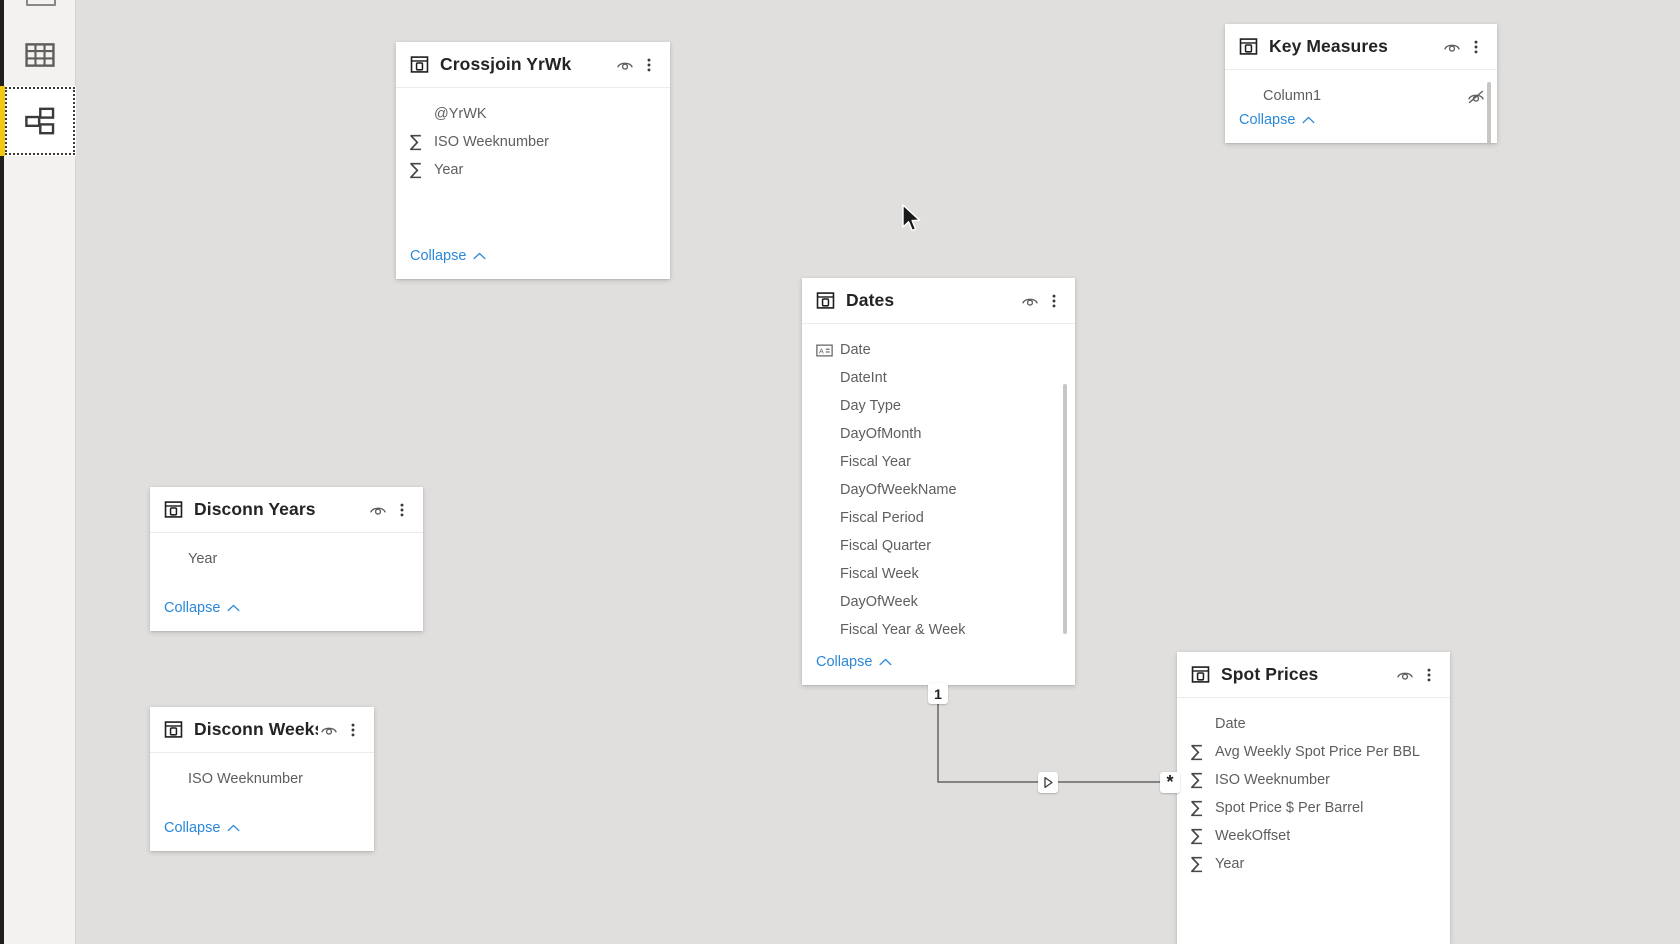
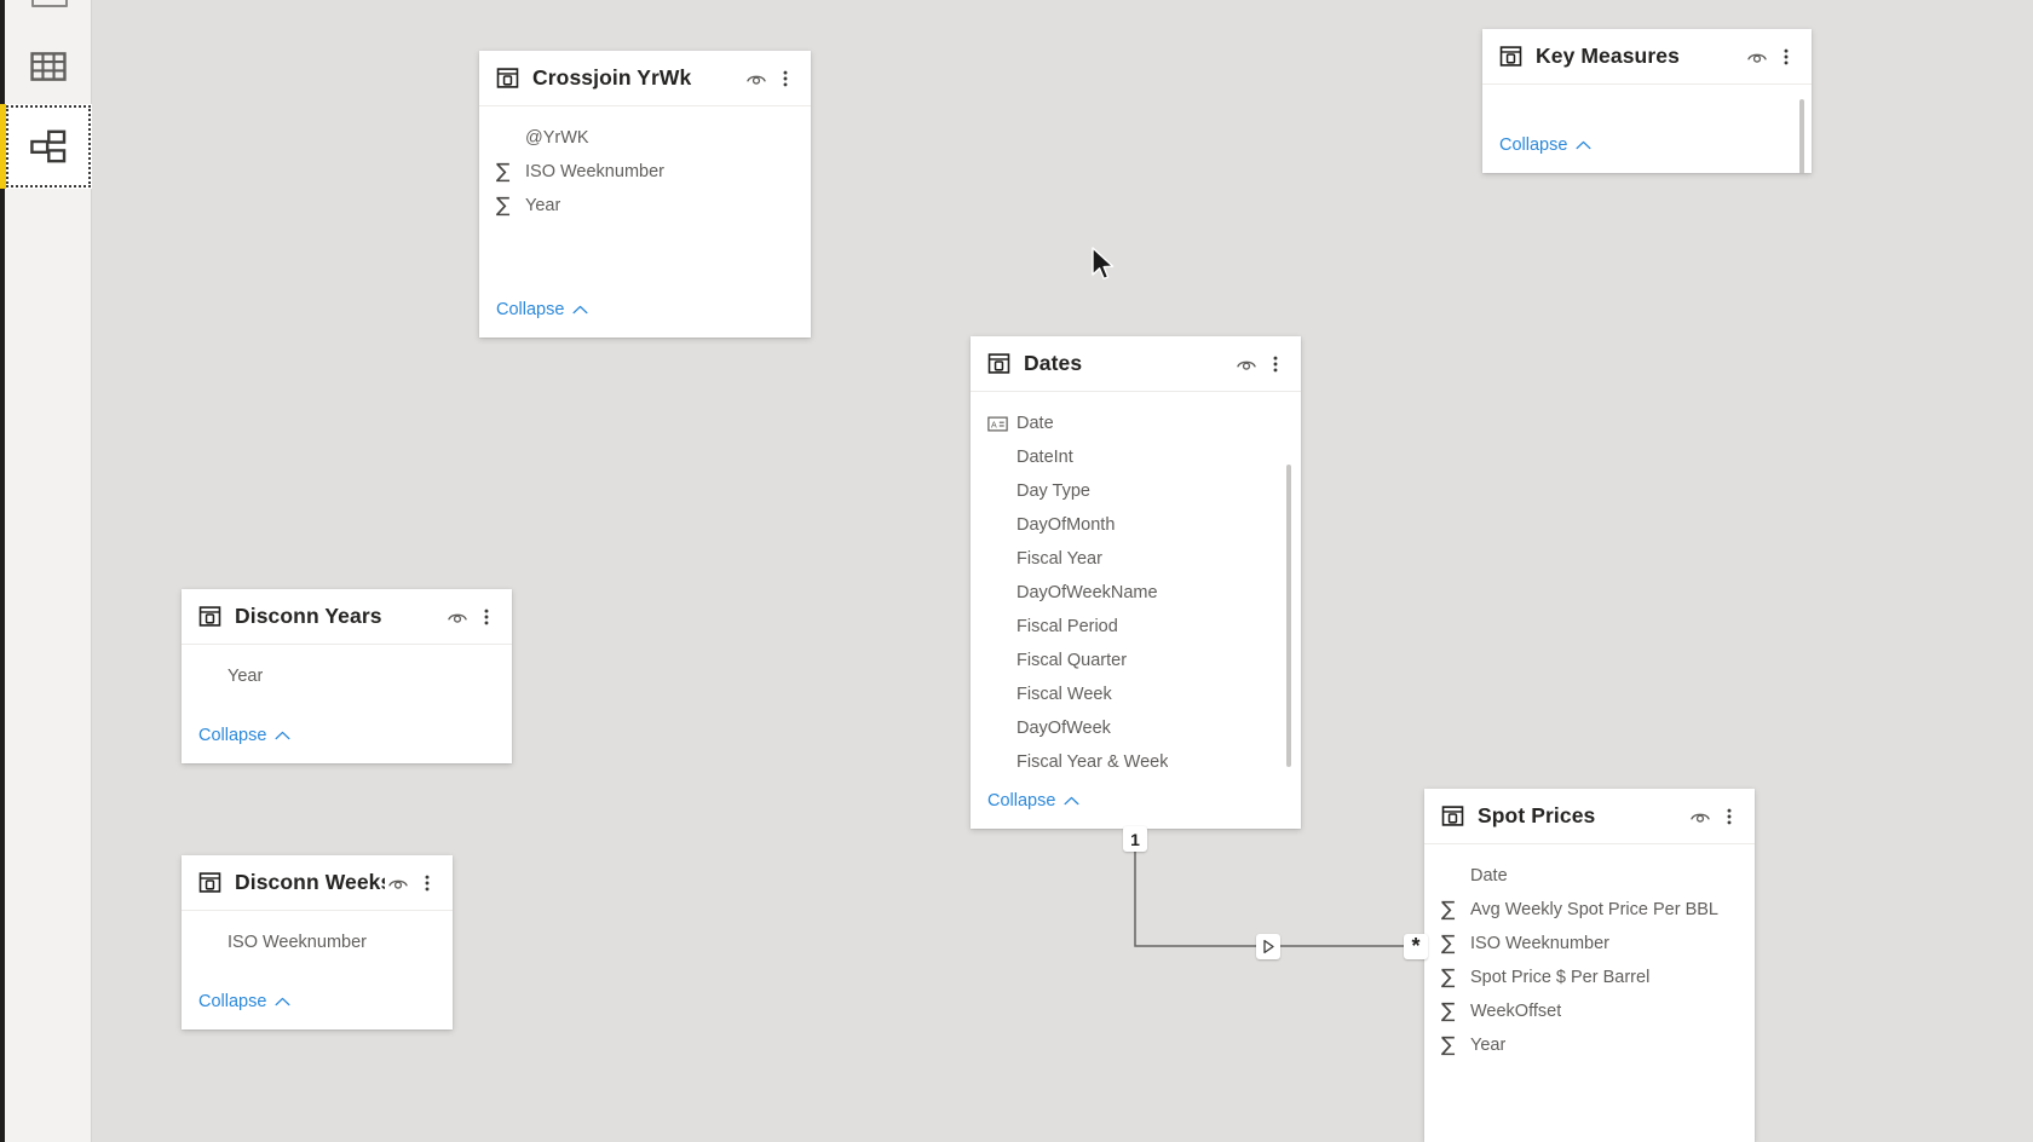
  Crossjoin YrWk
  @YrWK
  ∑
  ISO Weeknumber
  ∑
  Year
  Collapse
  Key Measures
- Column1
  Collapse
  Disconn Years
  Year
  Collapse
  Disconn Week
  ISO Weeknumber
  Collapse
  Dates
  Date
  DateInt
  Day Type
  DayOfMonth
  Fiscal Year
  DayOfWeekName
  Fiscal Period
  Fiscal Quarter
  Fiscal Week
  DayOfWeek
  Fiscal Year & Week
  Collapse
  Spot Prices
  Date
  ∑
  Avg Weekly Spot Price Per BBL
  ∑
  ISO Weeknumber
  ∑
  Spot Price $ Per Barrel
  ∑
  WeekOffset
  ∑
  Year
  1
  *
